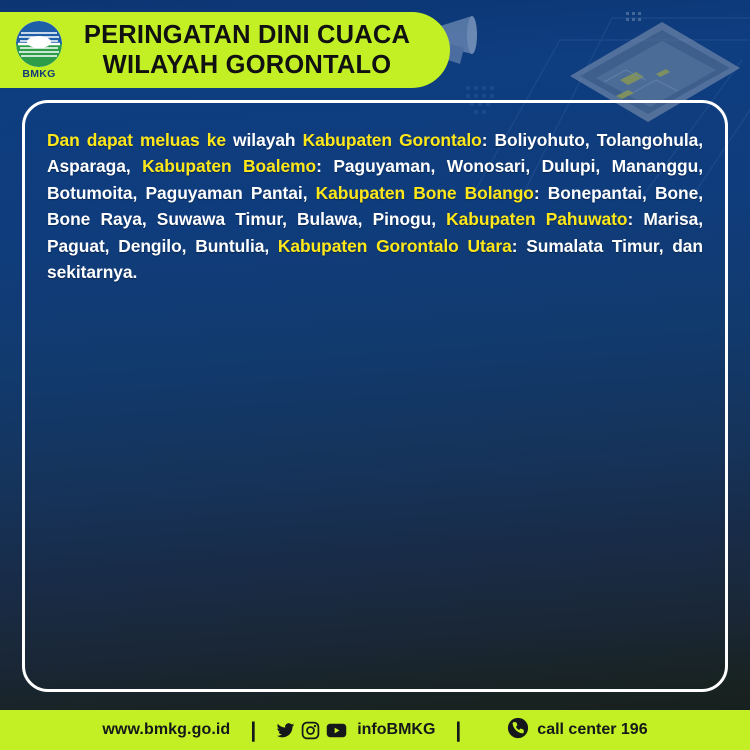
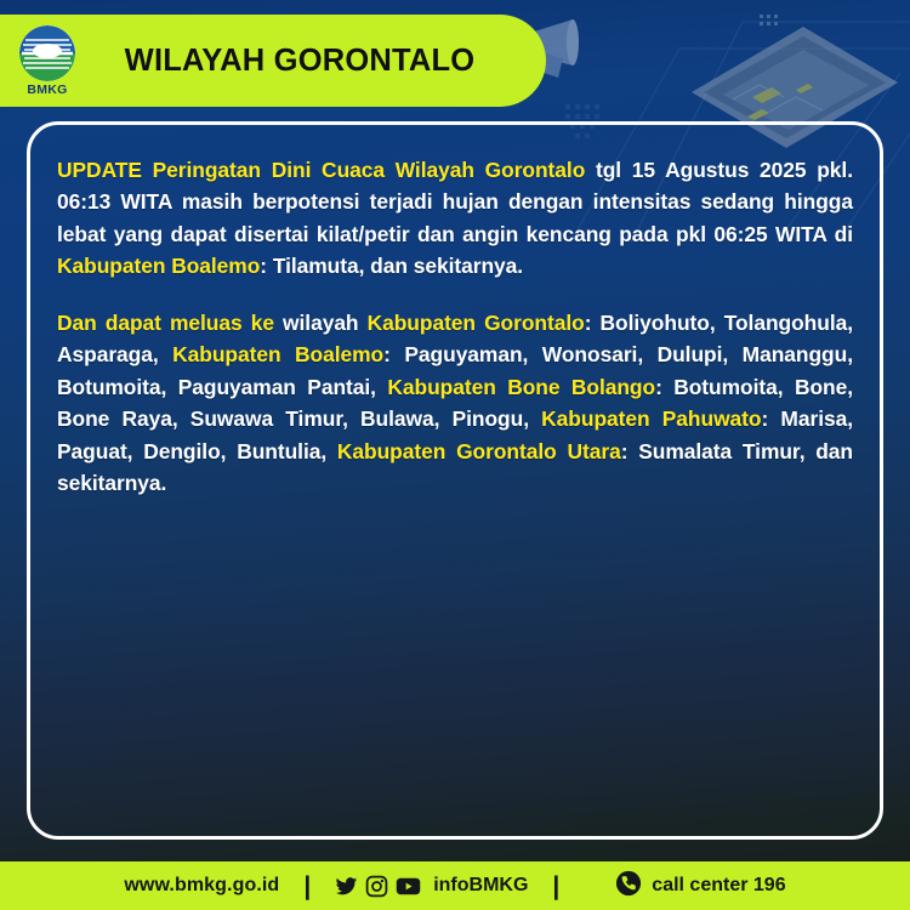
  BMKG
- PERINGATAN DINI CUACA
  WILAYAH GORONTALO
+ UPDATE Peringatan Dini Cuaca Wilayah Gorontalo tgl 15 Agustus 2025 pkl. 06:13 WITA masih berpotensi terjadi hujan dengan intensitas sedang hingga lebat yang dapat disertai kilat/petir dan angin kencang pada pkl 06:25 WITA di Kabupaten Boalemo: Tilamuta, dan sekitarnya.
- Dan dapat meluas ke wilayah Kabupaten Gorontalo: Boliyohuto, Tolangohula, Asparaga, Kabupaten Boalemo: Paguyaman, Wonosari, Dulupi, Mananggu, Botumoita, Paguyaman Pantai, Kabupaten Bone Bolango: Bonepantai, Bone, Bone Raya, Suwawa Timur, Bulawa, Pinogu, Kabupaten Pahuwato: Marisa, Paguat, Dengilo, Buntulia, Kabupaten Gorontalo Utara: Sumalata Timur, dan sekitarnya.
+ Dan dapat meluas ke wilayah Kabupaten Gorontalo: Boliyohuto, Tolangohula, Asparaga, Kabupaten Boalemo: Paguyaman, Wonosari, Dulupi, Mananggu, Botumoita, Paguyaman Pantai, Kabupaten Bone Bolango: Botumoita, Bone, Bone Raya, Suwawa Timur, Bulawa, Pinogu, Kabupaten Pahuwato: Marisa, Paguat, Dengilo, Buntulia, Kabupaten Gorontalo Utara: Sumalata Timur, dan sekitarnya.
  www.bmkg.go.id
  |
  infoBMKG
  |
  call center 196
